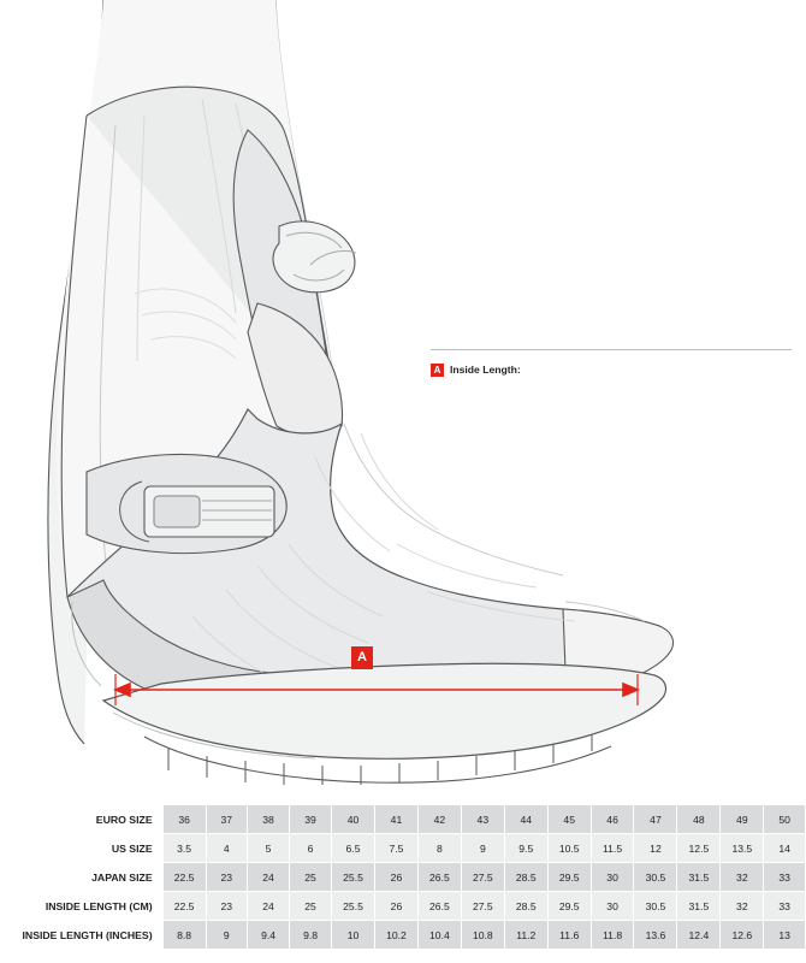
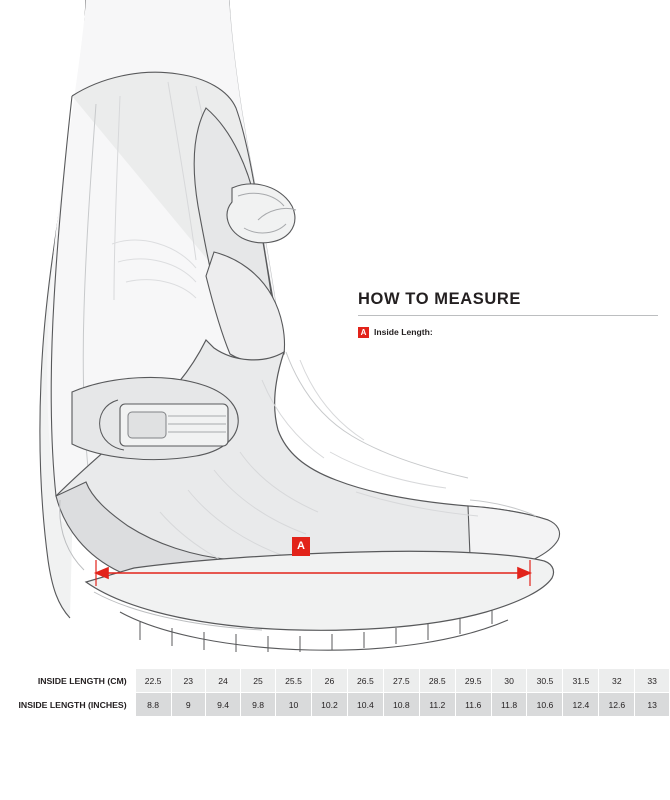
  A
+ HOW TO MEASURE
  A
  Inside Length:
- EURO SIZE	36	37	38	39	40	41	42	43	44	45	46	47	48	49	50
- US SIZE	3.5	4	5	6	6.5	7.5	8	9	9.5	10.5	11.5	12	12.5	13.5	14
- JAPAN SIZE	22.5	23	24	25	25.5	26	26.5	27.5	28.5	29.5	30	30.5	31.5	32	33
  INSIDE LENGTH (CM)	22.5	23	24	25	25.5	26	26.5	27.5	28.5	29.5	30	30.5	31.5	32	33
- INSIDE LENGTH (INCHES)	8.8	9	9.4	9.8	10	10.2	10.4	10.8	11.2	11.6	11.8	13.6	12.4	12.6	13
+ INSIDE LENGTH (INCHES)	8.8	9	9.4	9.8	10	10.2	10.4	10.8	11.2	11.6	11.8	10.6	12.4	12.6	13
